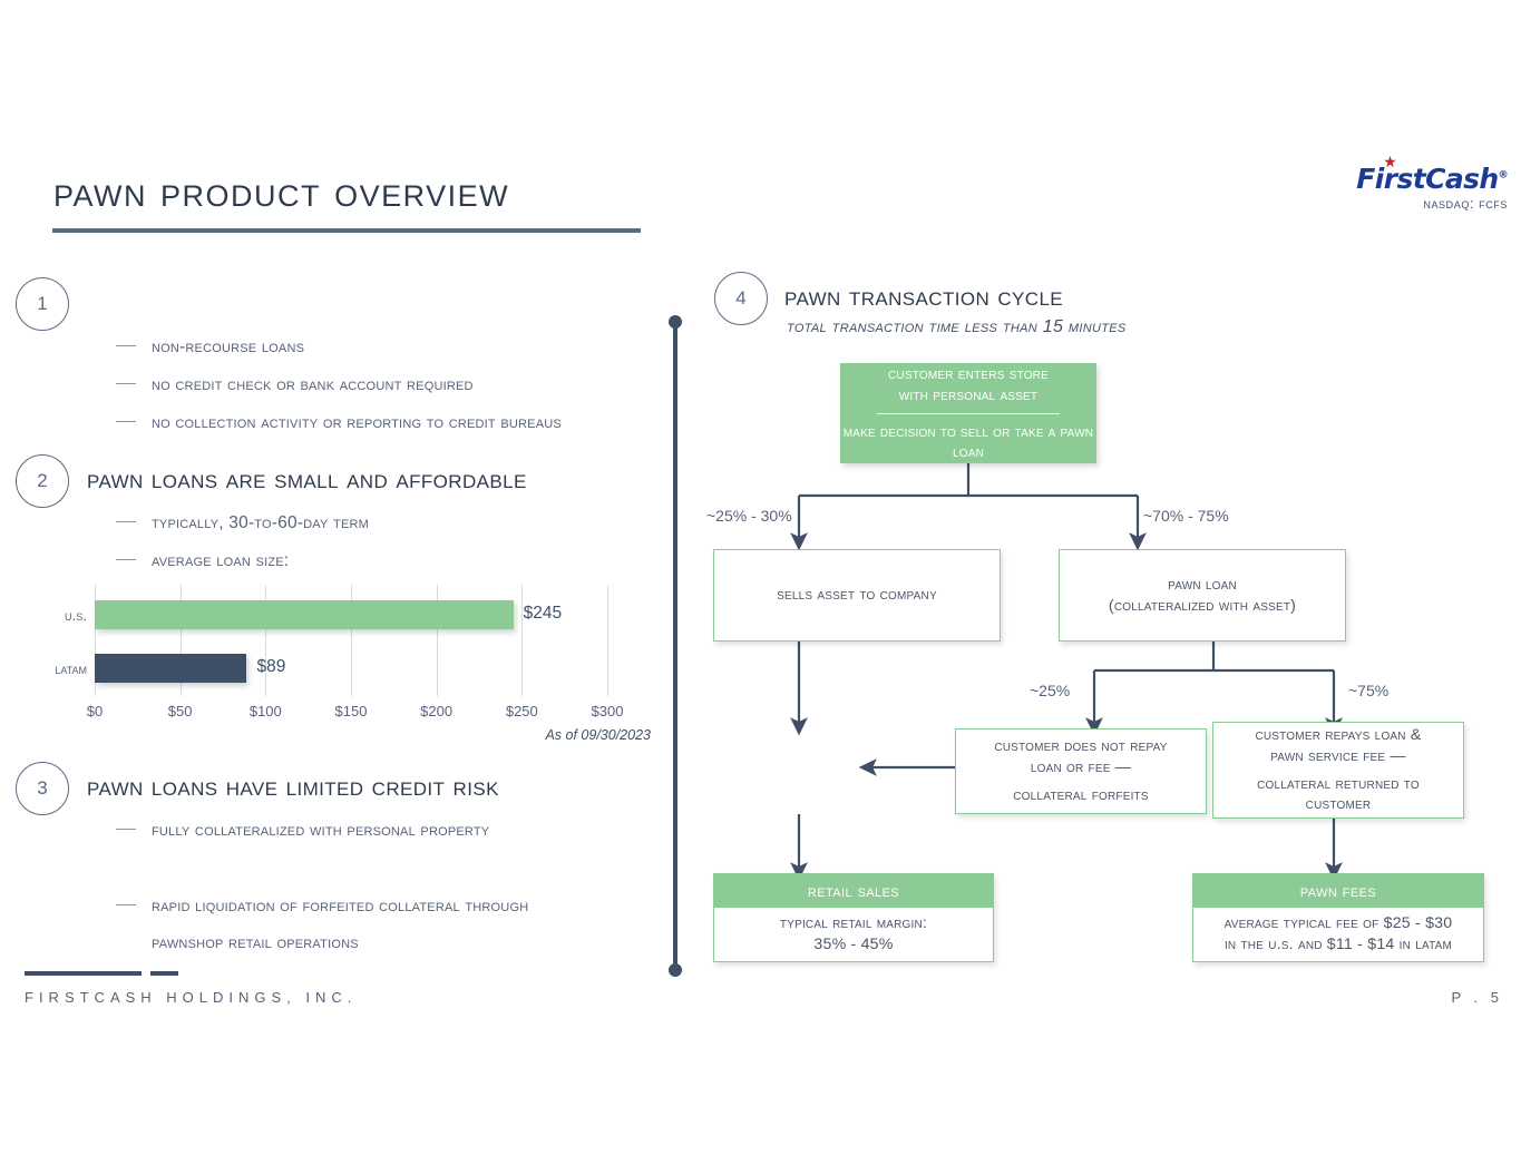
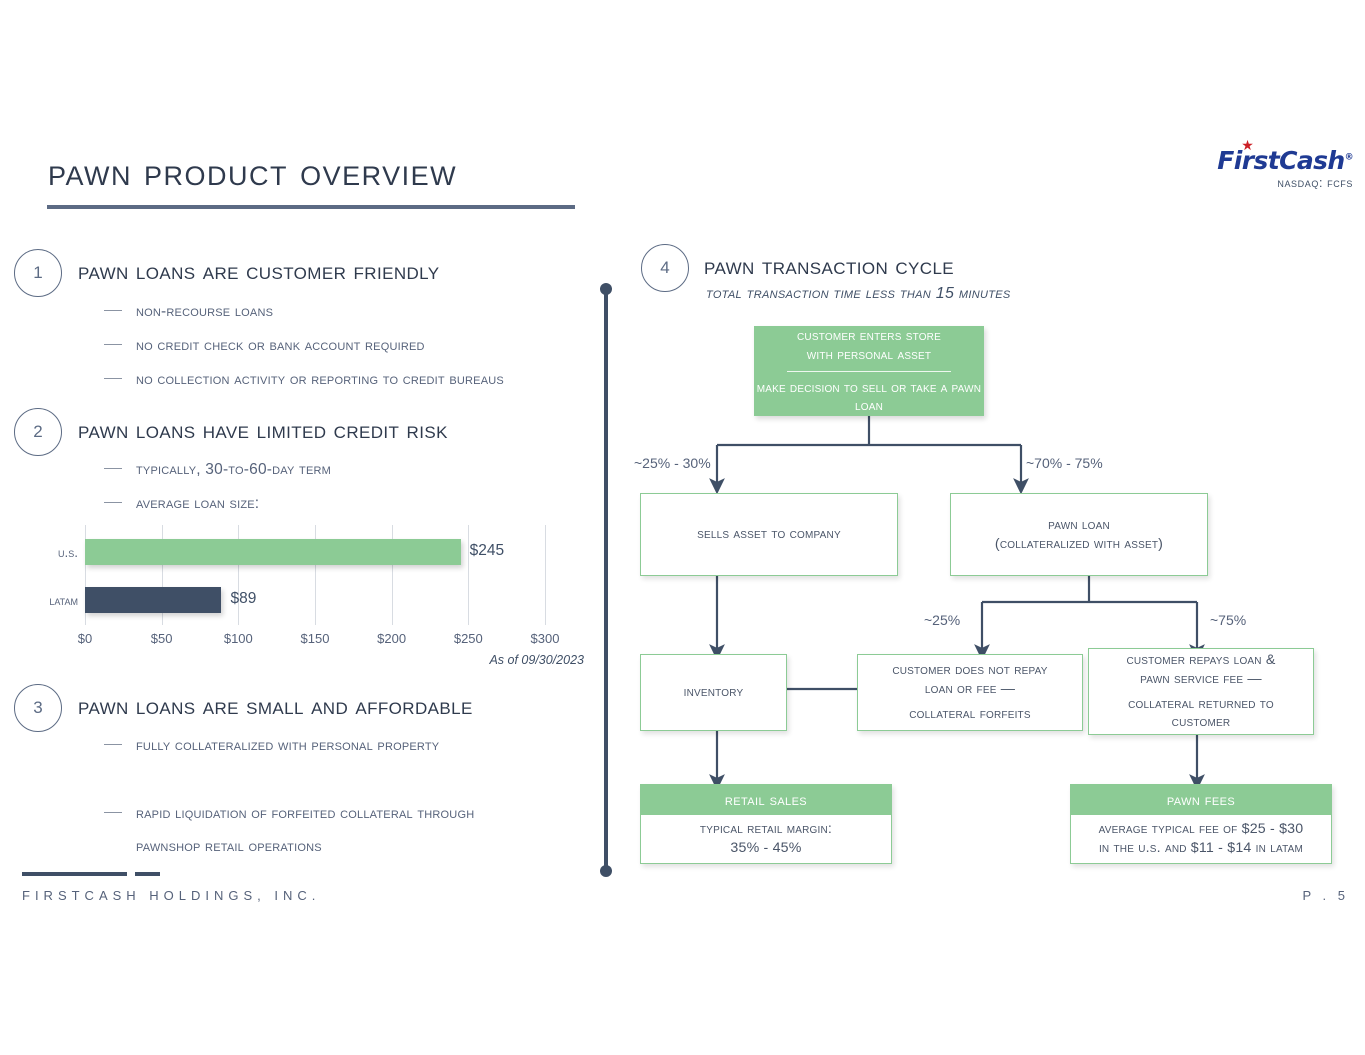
  pawn product overview
  ★
  FirstCash®
  nasdaq: fcfs
  1
+ pawn loans are customer friendly
  non-recourse loans
  no credit check or bank account required
  no collection activity or reporting to credit bureaus
  2
- pawn loans are small and affordable
+ pawn loans have limited credit risk
  typically, 30-to-60-day term
  average loan size:
  u.s.
  latam
  $245
  $89
  $0
  $50
  $100
  $150
  $200
  $250
  $300
  As of 09/30/2023
  3
- pawn loans have limited credit risk
+ pawn loans are small and affordable
  fully collateralized with personal property
  rapid liquidation of forfeited collateral through
  pawnshop retail operations
  4
  pawn transaction cycle
  total transaction time less than 15 minutes
  customer enters store
  with personal asset
  make decision to sell or take a pawn loan
  ~25% - 30%
  ~70% - 75%
  sells asset to company
  pawn loan
  (collateralized with asset)
  ~25%
  ~75%
+ inventory
  customer does not repay
  loan or fee —
  collateral forfeits
  customer repays loan &
  pawn service fee —
  collateral returned to
  customer
  retail sales
  typical retail margin:
  35% - 45%
  pawn fees
  average typical fee of $25 - $30
  in the u.s. and $11 - $14 in latam
  FIRSTCASH HOLDINGS, INC.
  P . 5
